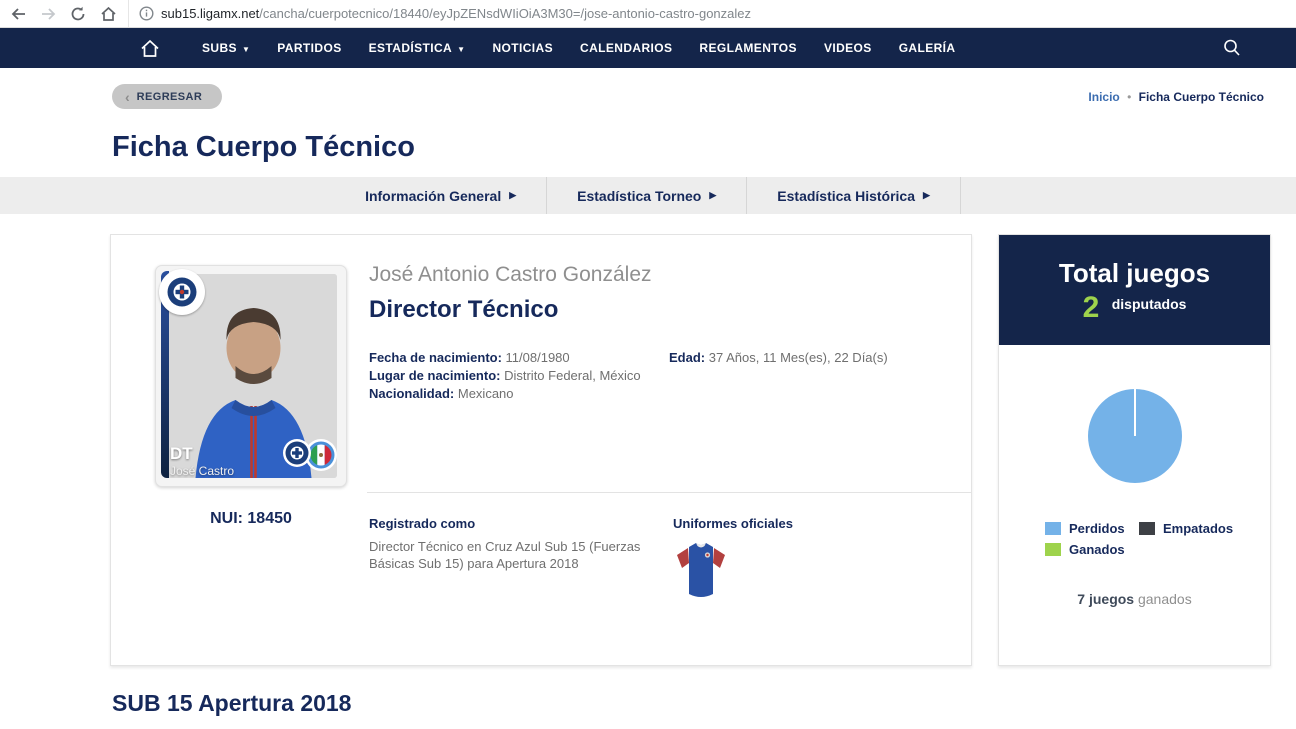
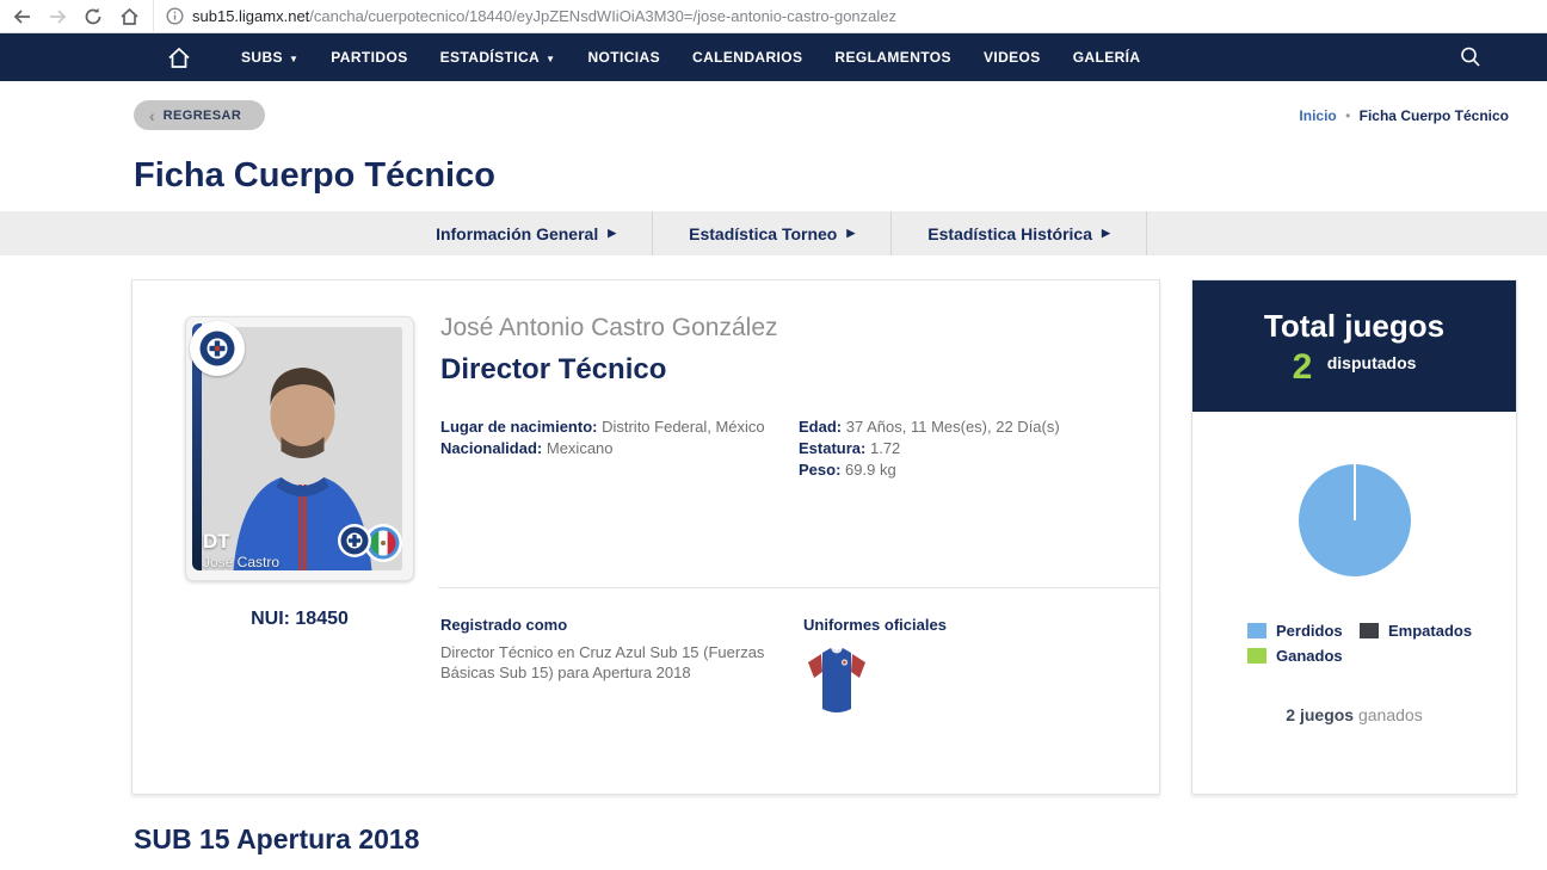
  sub15.ligamx.net/cancha/cuerpotecnico/18440/eyJpZENsdWIiOiA3M30=/jose-antonio-castro-gonzalez
  SUBS
  ▼
  PARTIDOS
  ESTADÍSTICA
  ▼
  NOTICIAS
  CALENDARIOS
  REGLAMENTOS
  VIDEOS
  GALERÍA
  ‹
  REGRESAR
  Inicio • Ficha Cuerpo Técnico
  Ficha Cuerpo Técnico
  Información General
  ▶
  Estadística Torneo
  ▶
  Estadística Histórica
  ▶
  DT
  José Castro
  NUI: 18450
  José Antonio Castro González
  Director Técnico
- Fecha de nacimiento: 11/08/1980
  Lugar de nacimiento: Distrito Federal, México
  Nacionalidad: Mexicano
  Edad: 37 Años, 11 Mes(es), 22 Día(s)
+ Estatura: 1.72
+ Peso: 69.9 kg
  Registrado como
  Director Técnico en Cruz Azul Sub 15 (Fuerzas Básicas Sub 15) para Apertura 2018
  Uniformes oficiales
  Total juegos
  2 disputados
  Perdidos
  Empatados
  Ganados
- 7 juegos ganados
+ 2 juegos ganados
  SUB 15 Apertura 2018
